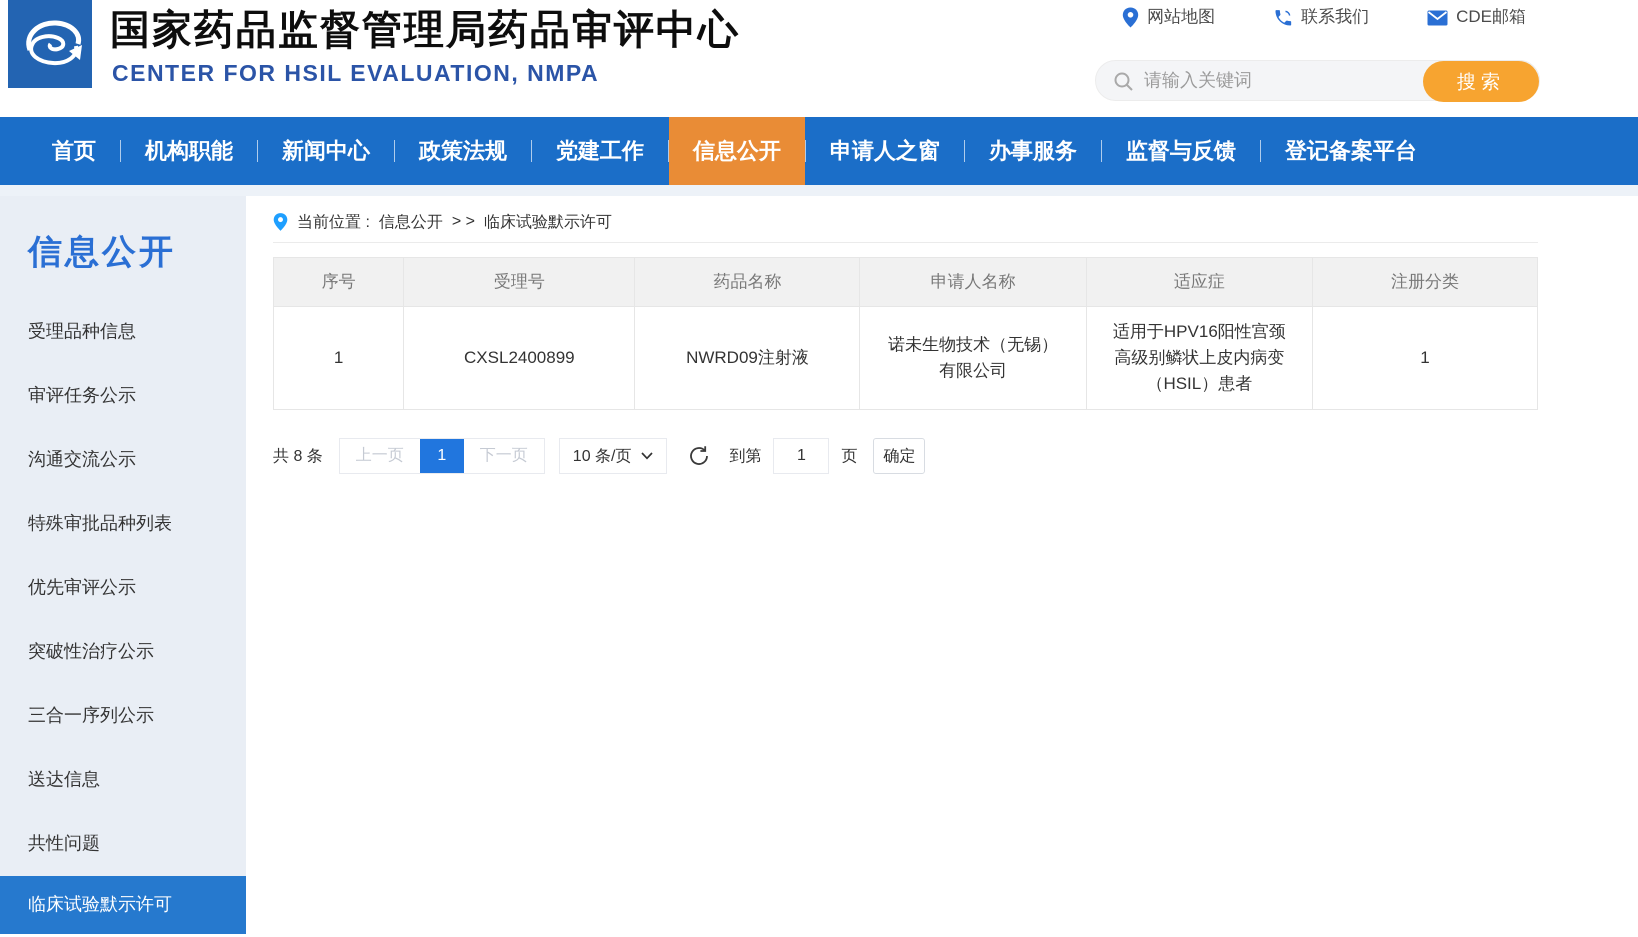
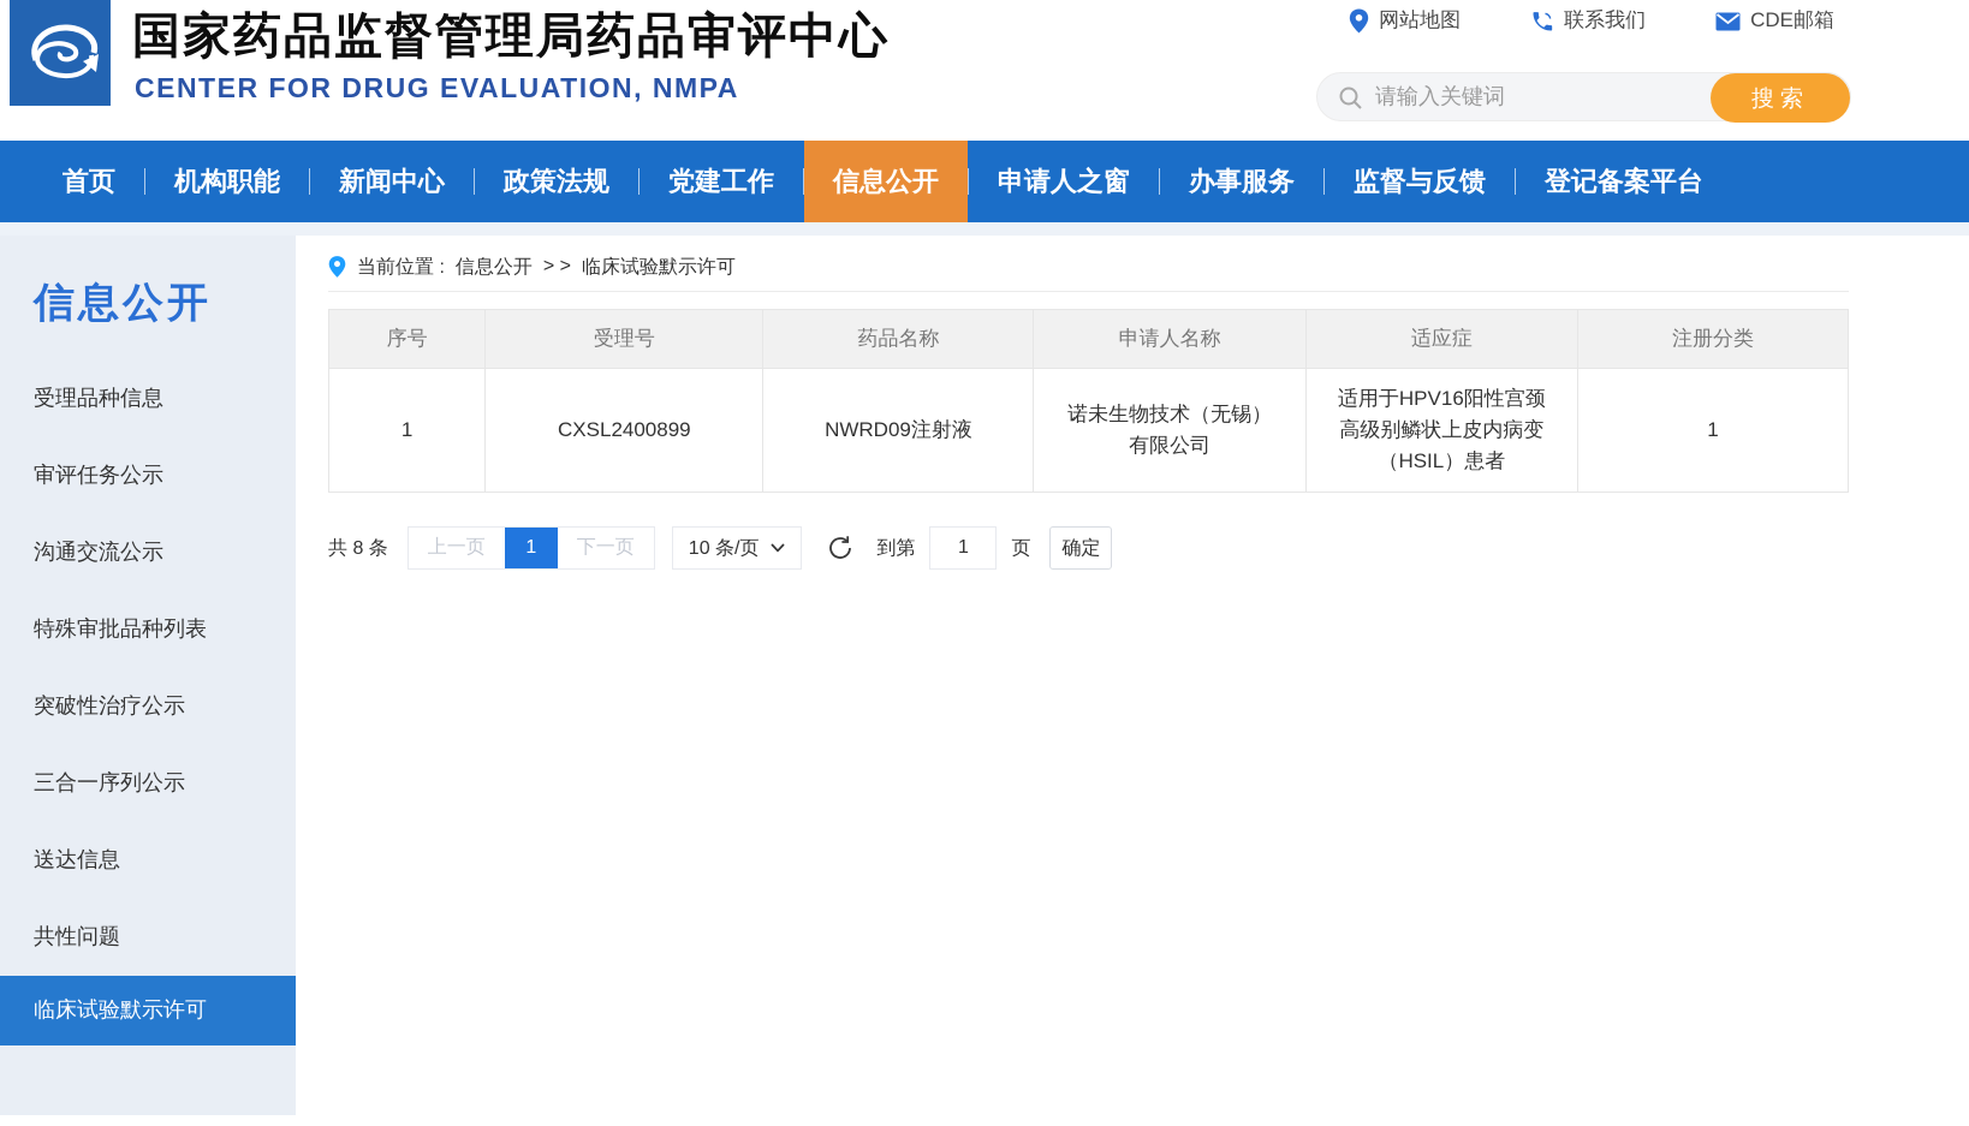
  国家药品监督管理局药品审评中心
- CENTER FOR HSIL EVALUATION, NMPA
+ CENTER FOR DRUG EVALUATION, NMPA
  网站地图
  联系我们
  CDE邮箱
  请输入关键词
  搜索
  首页
  机构职能
  新闻中心
  政策法规
  党建工作
  信息公开
  申请人之窗
  办事服务
  监督与反馈
  登记备案平台
  信息公开
  受理品种信息
  审评任务公示
  沟通交流公示
  特殊审批品种列表
- 优先审评公示
  突破性治疗公示
  三合一序列公示
  送达信息
  共性问题
  临床试验默示许可
  当前位置 :
  信息公开
  > >
  临床试验默示许可
  序号	受理号	药品名称	申请人名称	适应症	注册分类
  1	CXSL2400899	NWRD09注射液	诺未生物技术（无锡）有限公司	适用于HPV16阳性宫颈高级别鳞状上皮内病变（HSIL）患者	1
  共 8 条
  上一页
  1
  下一页
  10 条/页
  到第
  1
  页
  确定
